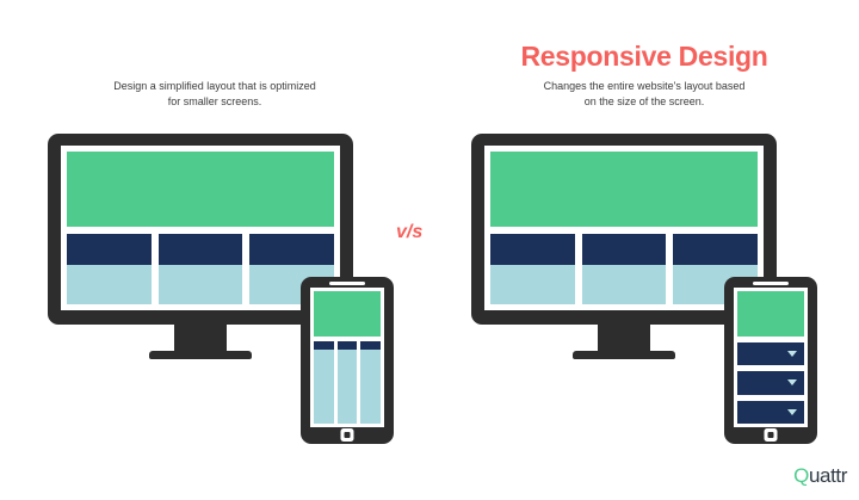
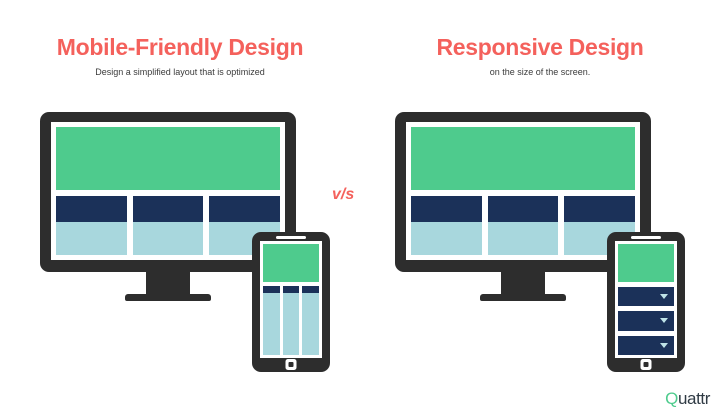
+ Mobile-Friendly Design
  Design a simplified layout that is optimized
- for smaller screens.
  Responsive Design
- Changes the entire website's layout based
  on the size of the screen.
  v/s
  Q
  uattr
